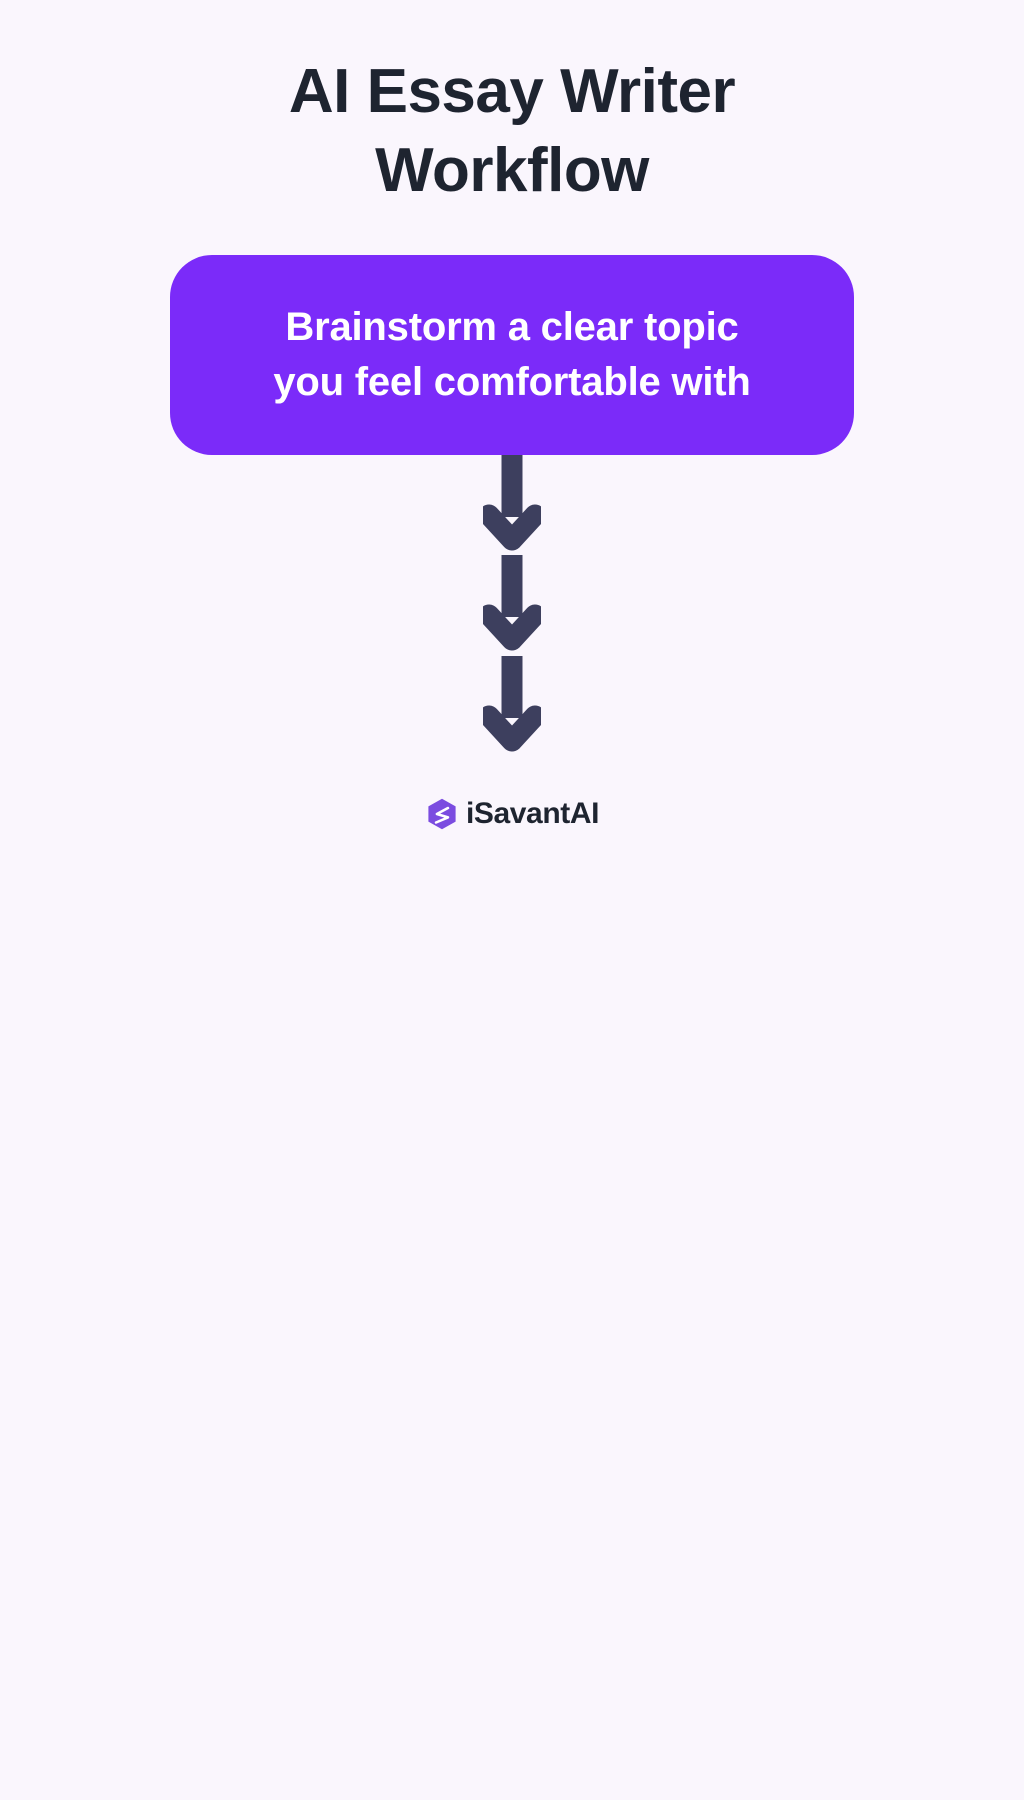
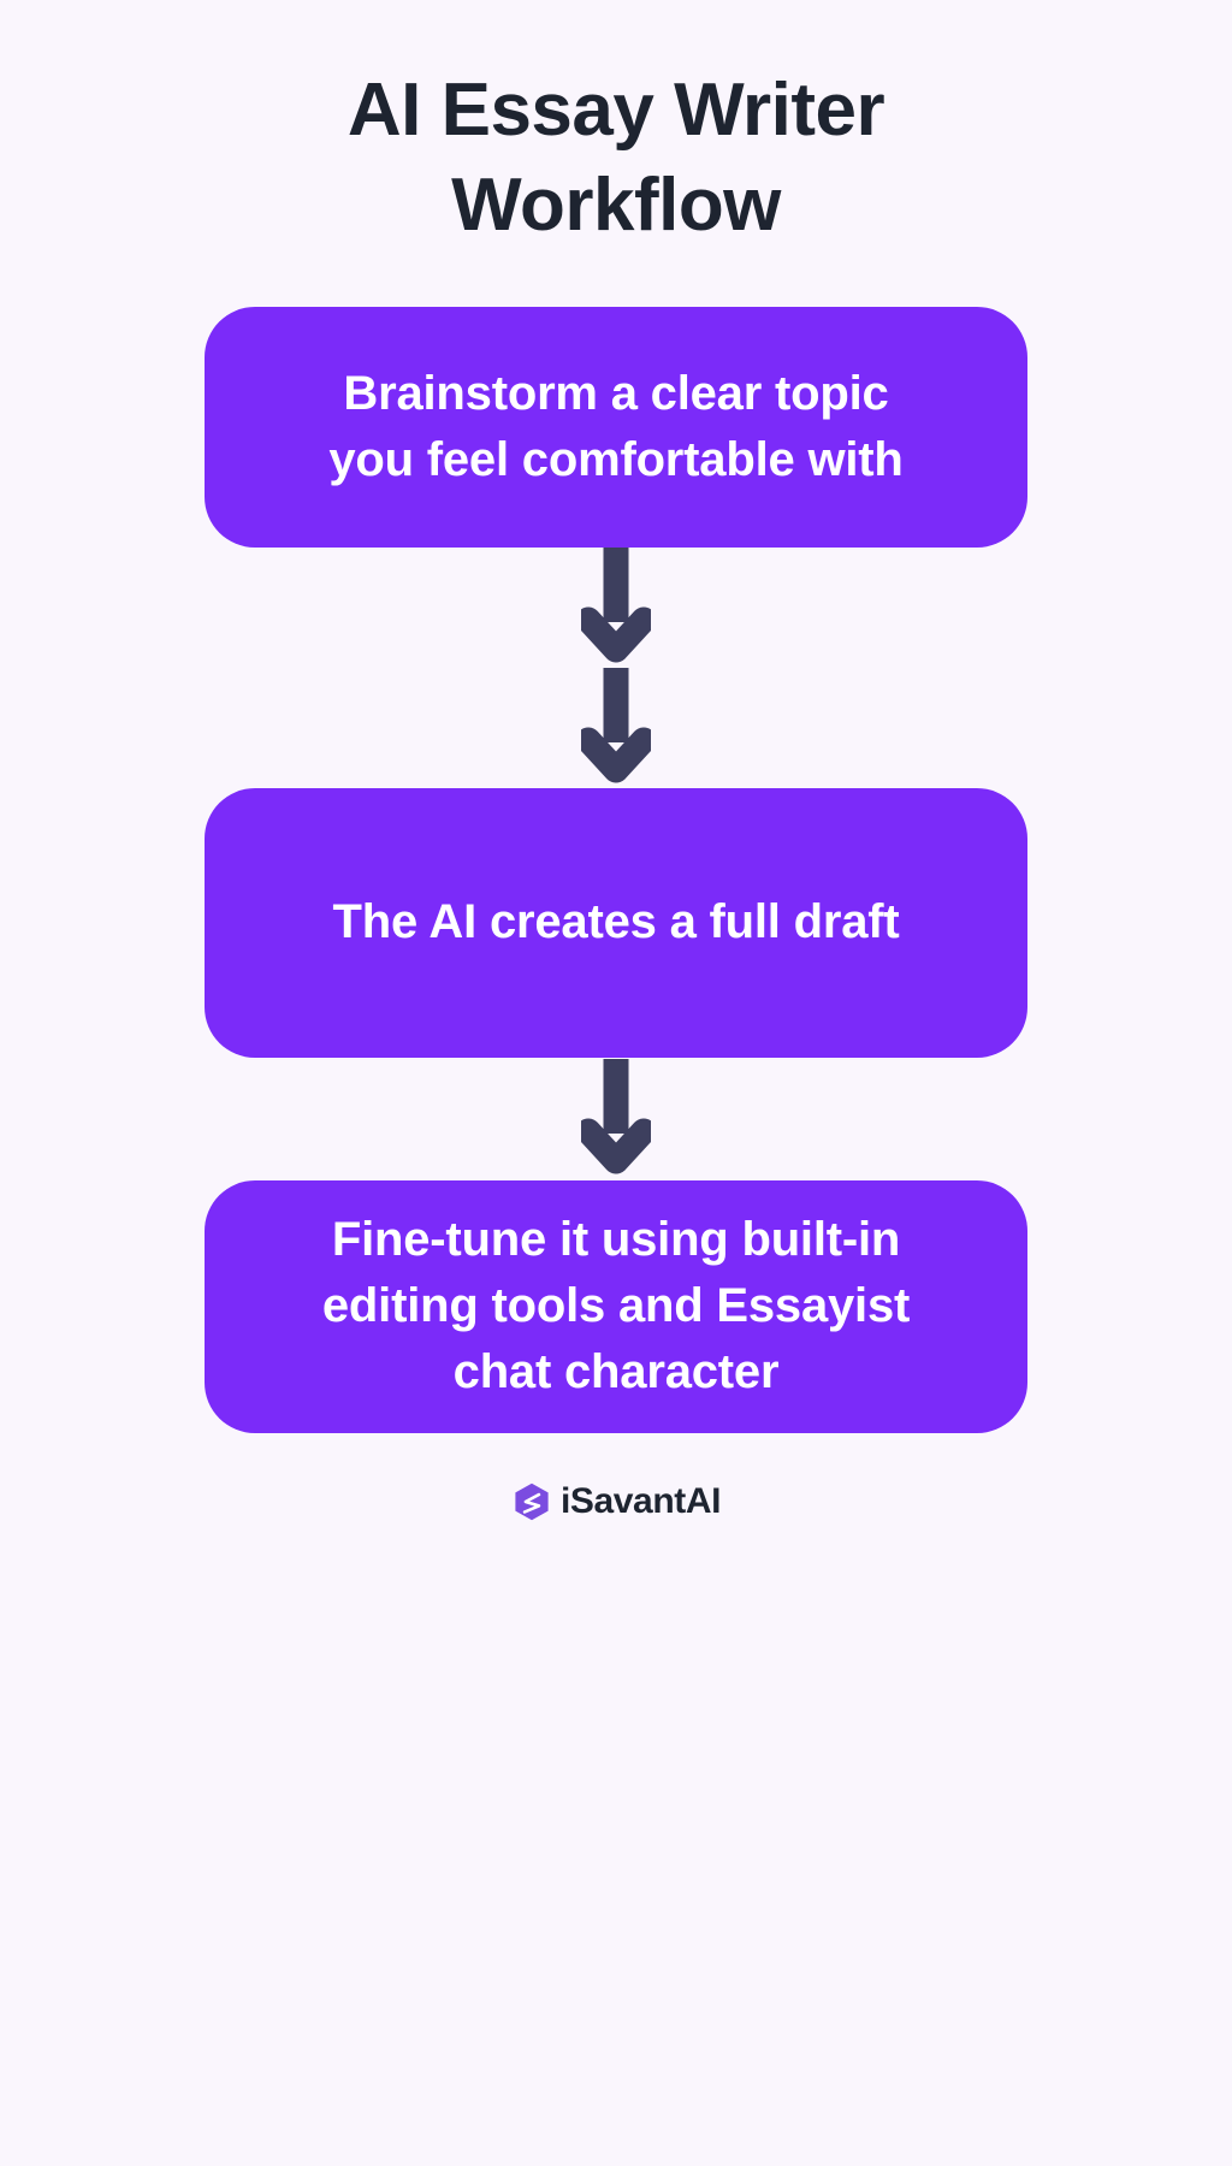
  AI Essay Writer
  Workflow
  Brainstorm a clear topic
  you feel comfortable with
+ The AI creates a full draft
+ Fine-tune it using built-in
+ editing tools and Essayist
+ chat character
  iSavantAI
